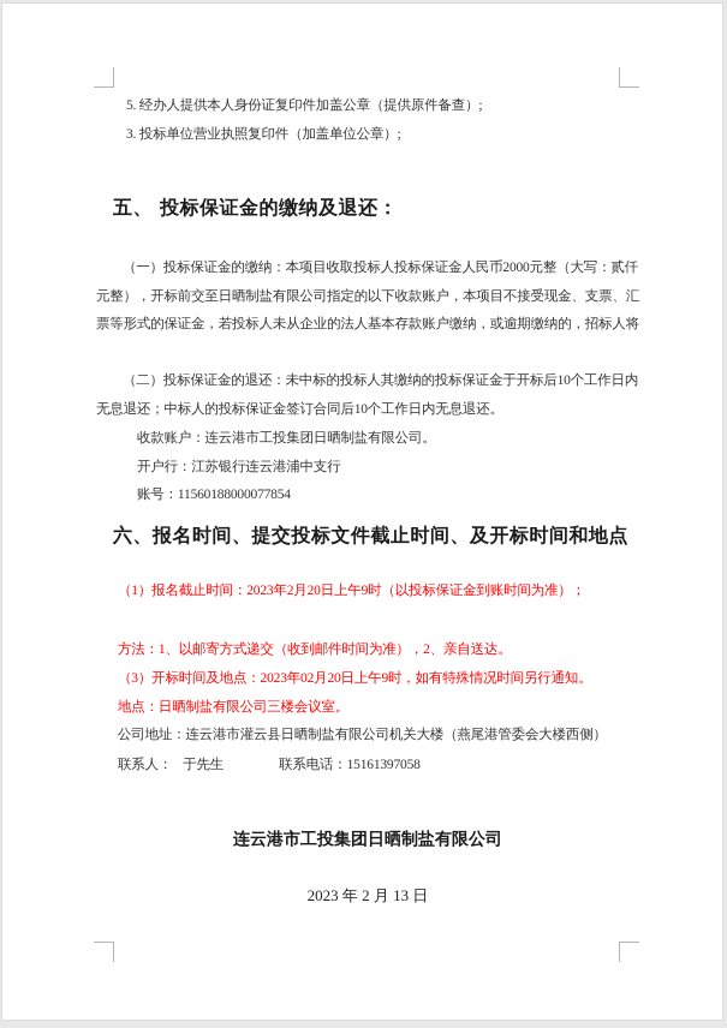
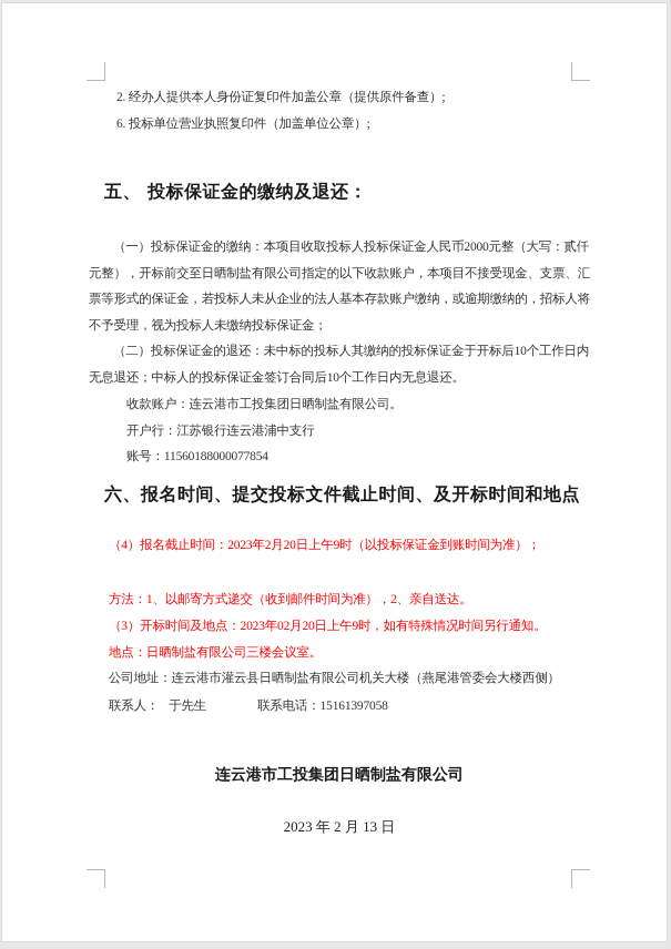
- 5. 经办人提供本人身份证复印件加盖公章（提供原件备查）;
+ 2. 经办人提供本人身份证复印件加盖公章（提供原件备查）;
- 3. 投标单位营业执照复印件（加盖单位公章）;
+ 6. 投标单位营业执照复印件（加盖单位公章）;
  五、 投标保证金的缴纳及退还：
  （一）投标保证金的缴纳：本项目收取投标人投标保证金人民币2000元整（大写：贰仟
  元整），开标前交至日晒制盐有限公司指定的以下收款账户，本项目不接受现金、支票、汇
  票等形式的保证金，若投标人未从企业的法人基本存款账户缴纳，或逾期缴纳的，招标人将
+ 不予受理，视为投标人未缴纳投标保证金；
  （二）投标保证金的退还：未中标的投标人其缴纳的投标保证金于开标后10个工作日内
  无息退还；中标人的投标保证金签订合同后10个工作日内无息退还。
  收款账户：连云港市工投集团日晒制盐有限公司。
  开户行：江苏银行连云港浦中支行
  账号：11560188000077854
  六、报名时间、提交投标文件截止时间、及开标时间和地点
- （1）报名截止时间：2023年2月20日上午9时（以投标保证金到账时间为准）；
+ （4）报名截止时间：2023年2月20日上午9时（以投标保证金到账时间为准）；
  方法：1、以邮寄方式递交（收到邮件时间为准），2、亲自送达。
  （3）开标时间及地点：2023年02月20日上午9时，如有特殊情况时间另行通知。
  地点：日晒制盐有限公司三楼会议室。
  公司地址：连云港市灌云县日晒制盐有限公司机关大楼（燕尾港管委会大楼西侧）
  联系人： 于先生 联系电话：15161397058
  连云港市工投集团日晒制盐有限公司
  2023 年 2 月 13 日
